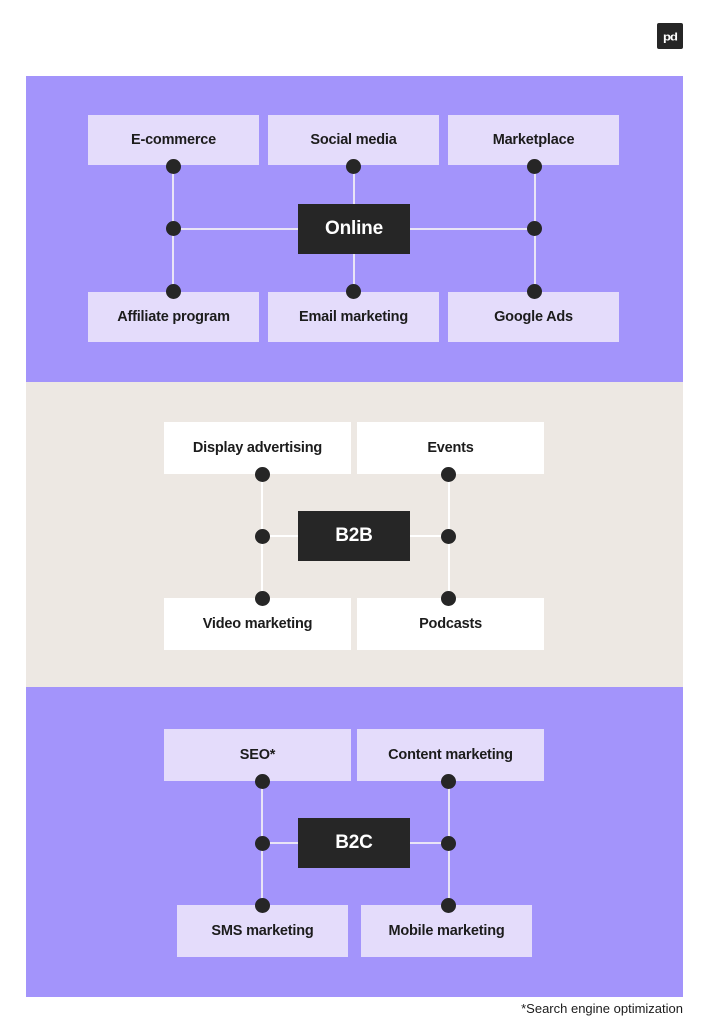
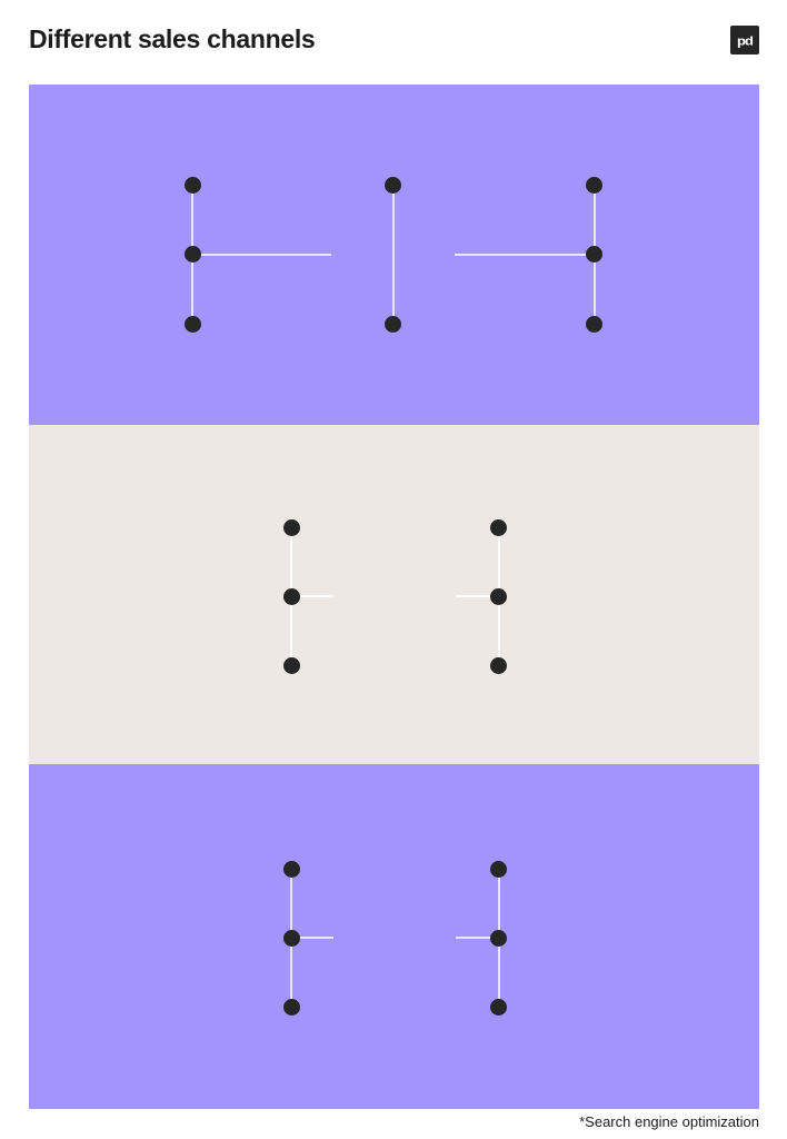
+ Different sales channels
  pd
- E-commerce
- Social media
- Marketplace
- Affiliate program
- Email marketing
- Google Ads
- Online
- Display advertising
- Events
- Video marketing
- Podcasts
- B2B
- SEO*
- Content marketing
- SMS marketing
- Mobile marketing
- B2C
  *Search engine optimization
